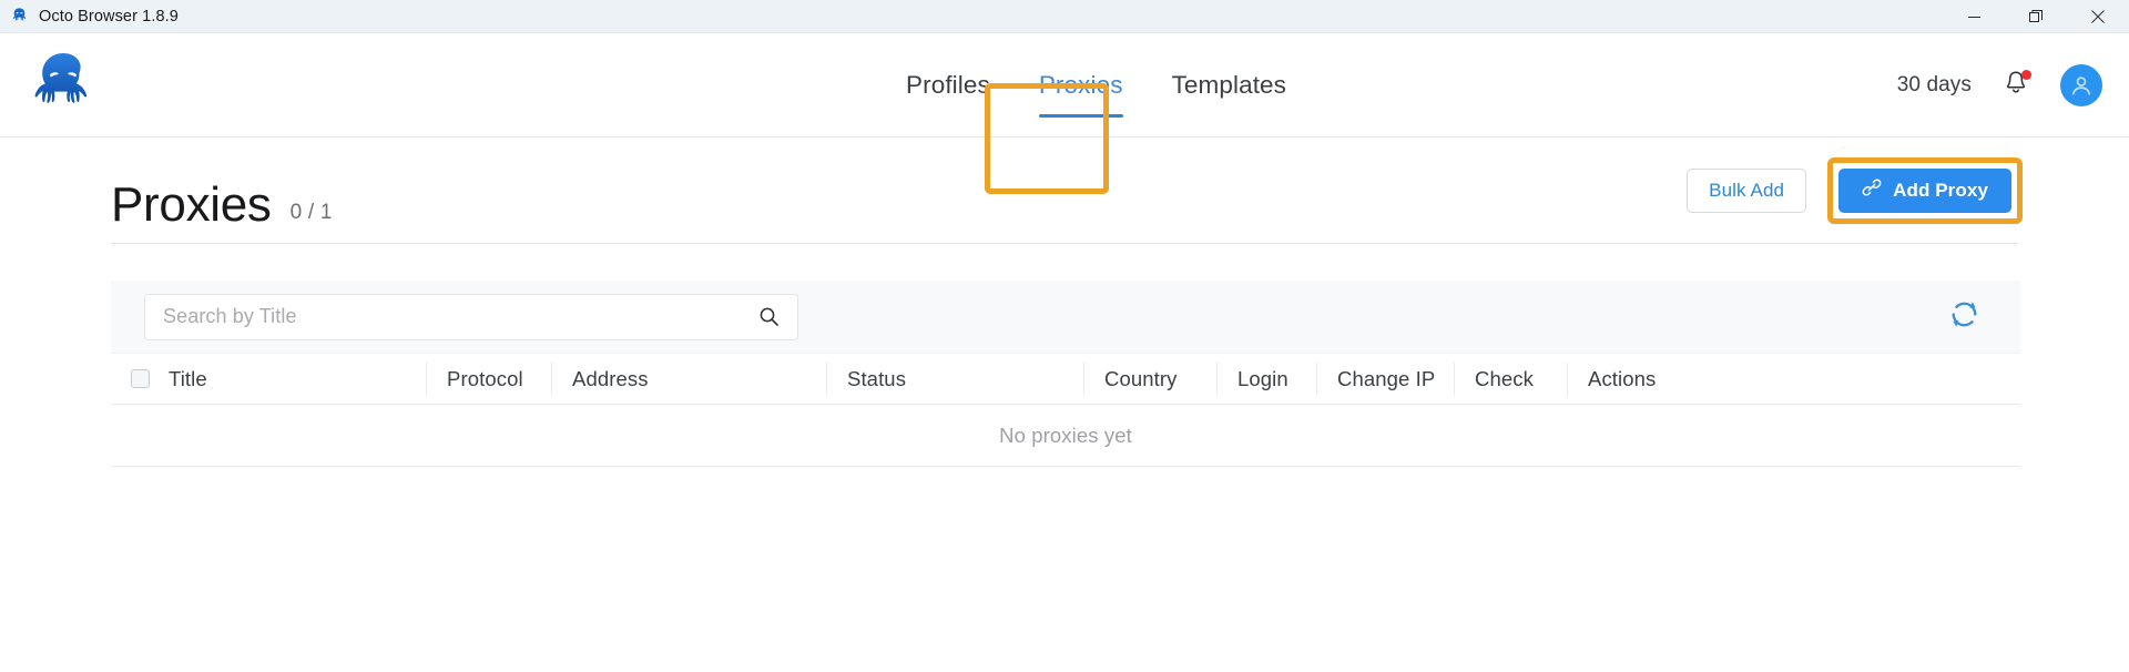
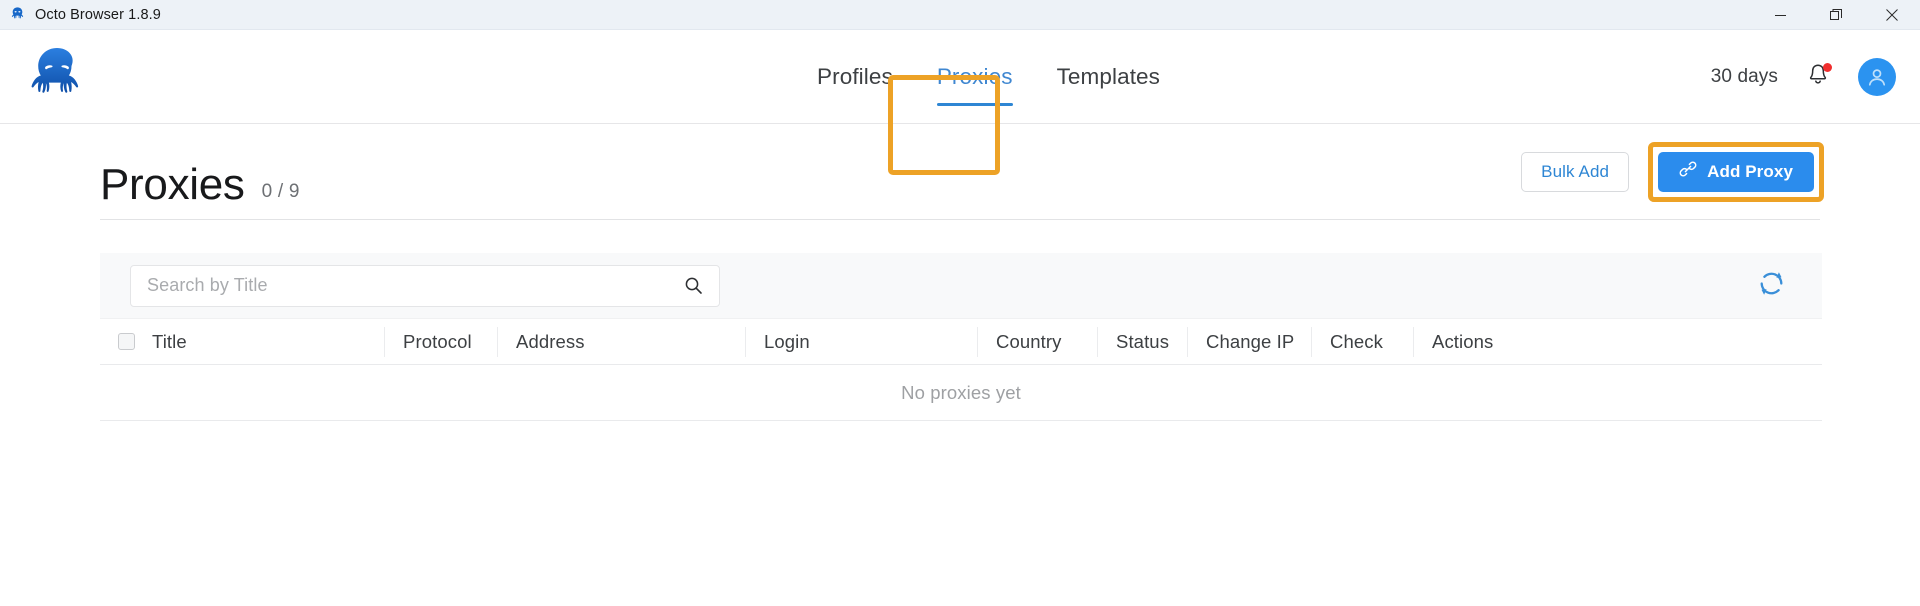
  Octo Browser 1.8.9
  Profiles
  Proxies
  Templates
  30 days
  Proxies
- 0 / 1
+ 0 / 9
  Bulk Add
  Add Proxy
  Search by Title
  Title
  Protocol
  Address
- Status
+ Login
  Country
- Login
+ Status
  Change IP
  Check
  Actions
  No proxies yet
